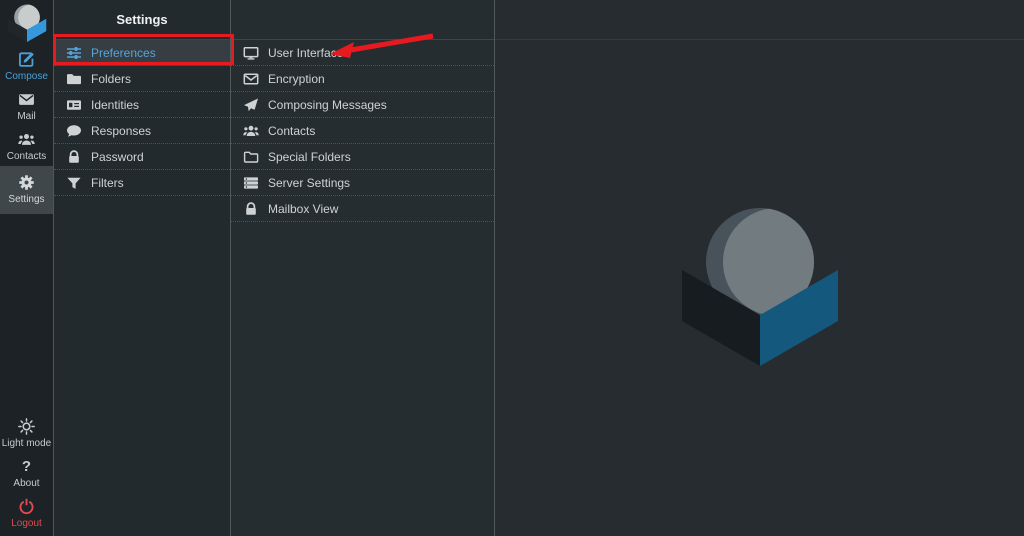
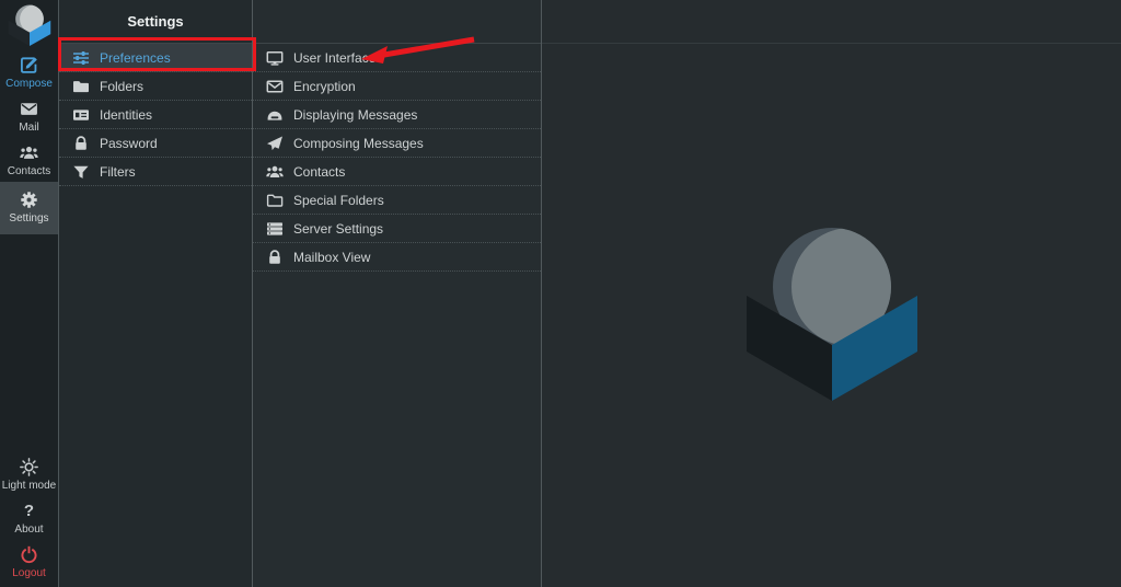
  Compose
  Mail
  Contacts
  Settings
  Light mode
  ?
  About
  Logout
  Settings
  Preferences
  Folders
  Identities
- Responses
  Password
  Filters
  User Interfa
  Encryption
+ Displaying Messages
  Composing Messages
  Contacts
  Special Folders
  Server Settings
  Mailbox View
